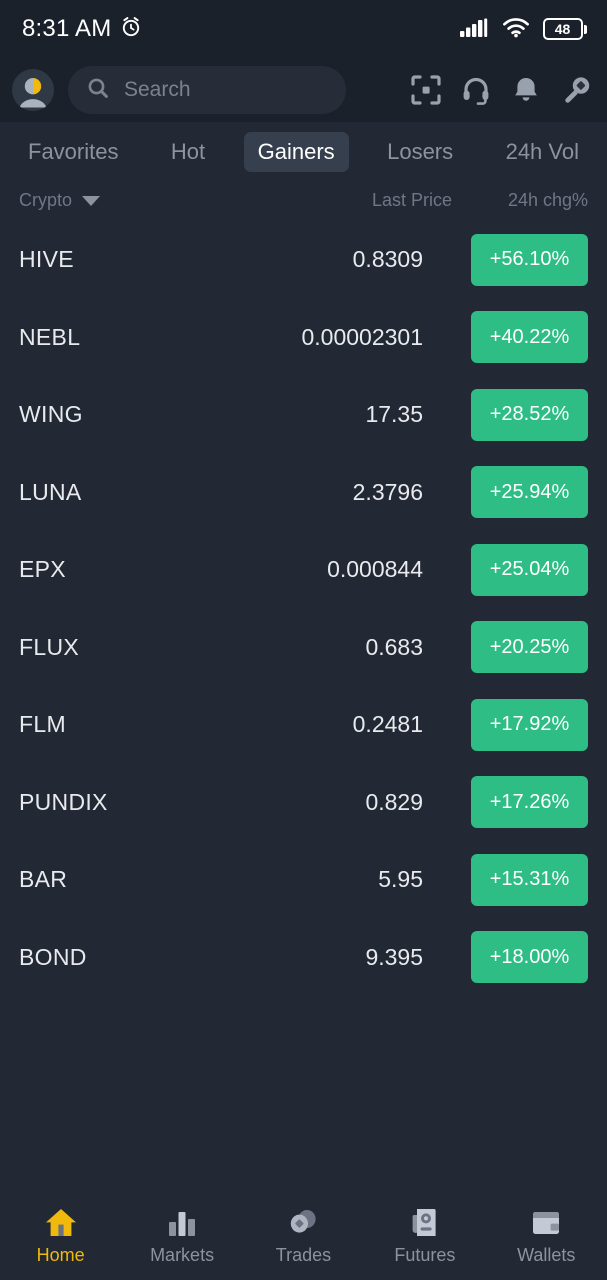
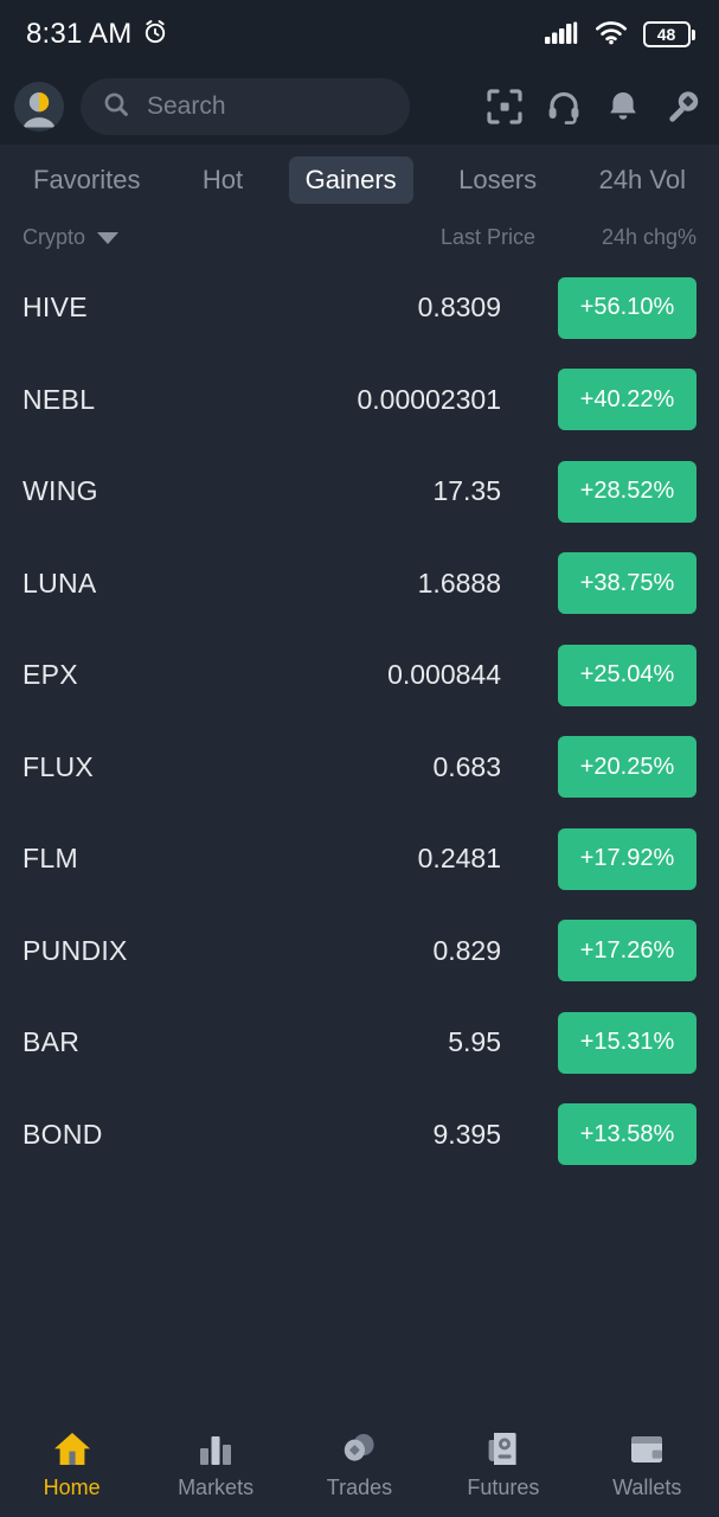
  8:31 AM
  48
  Search
  Favorites
  Hot
  Gainers
  Losers
  24h Vol
  Crypto
  Last Price
  24h chg%
  HIVE
  0.8309
  +56.10%
  NEBL
  0.00002301
  +40.22%
  WING
  17.35
  +28.52%
  LUNA
- 2.3796
+ 1.6888
- +25.94%
+ +38.75%
  EPX
  0.000844
  +25.04%
  FLUX
  0.683
  +20.25%
  FLM
  0.2481
  +17.92%
  PUNDIX
  0.829
  +17.26%
  BAR
  5.95
  +15.31%
  BOND
  9.395
- +18.00%
+ +13.58%
  Home
  Markets
  Trades
  Futures
  Wallets
